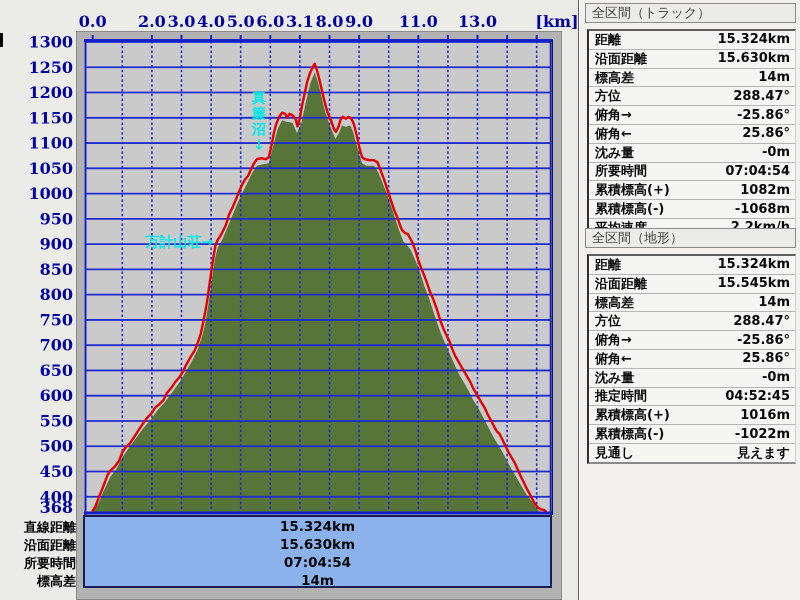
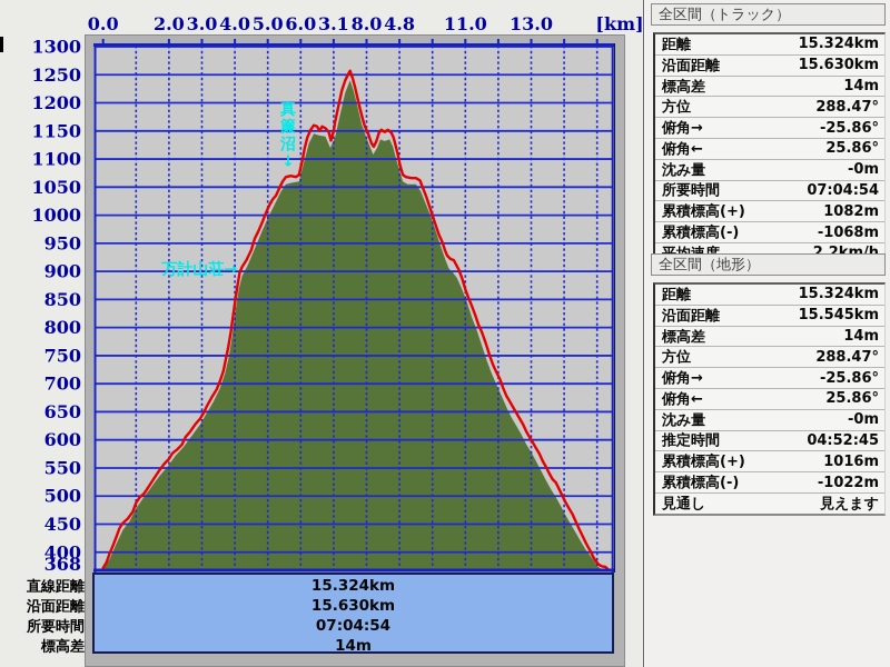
  0.0
  2.0
  3.0
  4.0
  5.0
  6.0
  3.1
  8.0
- 9.0
+ 4.8
  11.0
  13.0
  [km]
  1300
  1250
  1200
  1150
  1100
  1050
  1000
  950
  900
  850
  800
  750
  700
  650
  600
  550
  500
  450
  400
  368
  万計山荘→
  真簾沼 ↓
  15.324km
  15.630km
  07:04:54
  14m
  直線距離
  沿面距離
  所要時間
  標高差
  全区間（トラック）
  距離
  15.324km
  沿面距離
  15.630km
  標高差
  14m
  方位
  288.47°
  俯角→
  -25.86°
  俯角←
  25.86°
  沈み量
  -0m
  所要時間
  07:04:54
  累積標高(+)
  1082m
  累積標高(-)
  -1068m
  全区間（地形）
  距離
  15.324km
  沿面距離
  15.545km
  標高差
  14m
  方位
  288.47°
  俯角→
  -25.86°
  俯角←
  25.86°
  沈み量
  -0m
  推定時間
  04:52:45
  累積標高(+)
  1016m
  累積標高(-)
  -1022m
  見通し
  見えます
